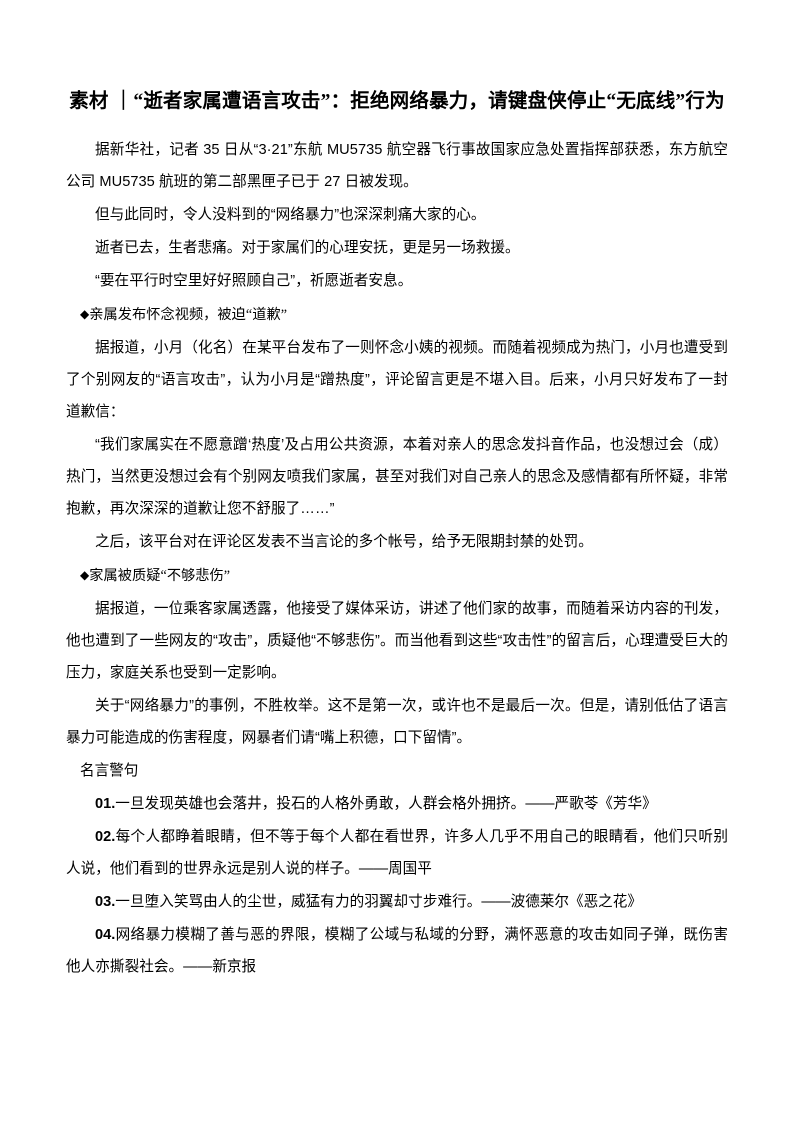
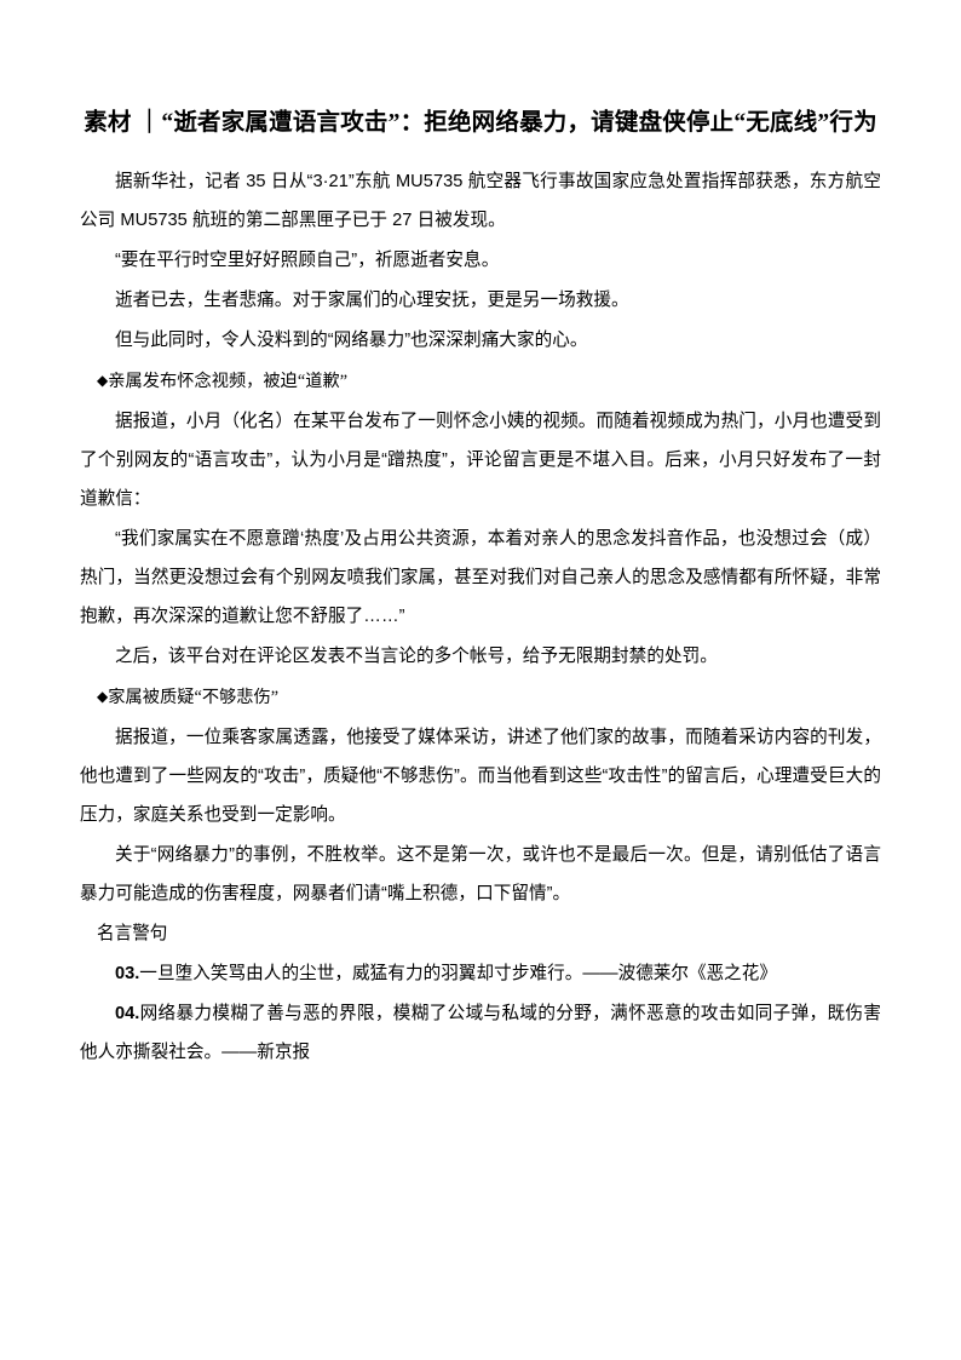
  素材 ｜“逝者家属遭语言攻击”：拒绝网络暴力，请键盘侠停止“无底线”行为
  据新华社，记者 35 日从“3·21”东航 MU5735 航空器飞行事故国家应急处置指挥部获悉，东方航空公司 MU5735 航班的第二部黑匣子已于 27 日被发现。
- 但与此同时，令人没料到的“网络暴力”也深深刺痛大家的心。
+ “要在平行时空里好好照顾自己”，祈愿逝者安息。
  逝者已去，生者悲痛。对于家属们的心理安抚，更是另一场救援。
- “要在平行时空里好好照顾自己”，祈愿逝者安息。
+ 但与此同时，令人没料到的“网络暴力”也深深刺痛大家的心。
  ◆亲属发布怀念视频，被迫“道歉”
  据报道，小月（化名）在某平台发布了一则怀念小姨的视频。而随着视频成为热门，小月也遭受到了个别网友的“语言攻击”，认为小月是“蹭热度”，评论留言更是不堪入目。后来，小月只好发布了一封道歉信：
  “我们家属实在不愿意蹭‘热度’及占用公共资源，本着对亲人的思念发抖音作品，也没想过会（成）热门，当然更没想过会有个别网友喷我们家属，甚至对我们对自己亲人的思念及感情都有所怀疑，非常抱歉，再次深深的道歉让您不舒服了……”
  之后，该平台对在评论区发表不当言论的多个帐号，给予无限期封禁的处罚。
  ◆家属被质疑“不够悲伤”
  据报道，一位乘客家属透露，他接受了媒体采访，讲述了他们家的故事，而随着采访内容的刊发，他也遭到了一些网友的“攻击”，质疑他“不够悲伤”。而当他看到这些“攻击性”的留言后，心理遭受巨大的压力，家庭关系也受到一定影响。
  关于“网络暴力”的事例，不胜枚举。这不是第一次，或许也不是最后一次。但是，请别低估了语言暴力可能造成的伤害程度，网暴者们请“嘴上积德，口下留情”。
  名言警句
- 01.一旦发现英雄也会落井，投石的人格外勇敢，人群会格外拥挤。——严歌苓《芳华》
- 02.每个人都睁着眼睛，但不等于每个人都在看世界，许多人几乎不用自己的眼睛看，他们只听别人说，他们看到的世界永远是别人说的样子。——周国平
  03.一旦堕入笑骂由人的尘世，威猛有力的羽翼却寸步难行。——波德莱尔《恶之花》
  04.网络暴力模糊了善与恶的界限，模糊了公域与私域的分野，满怀恶意的攻击如同子弹，既伤害他人亦撕裂社会。——新京报
